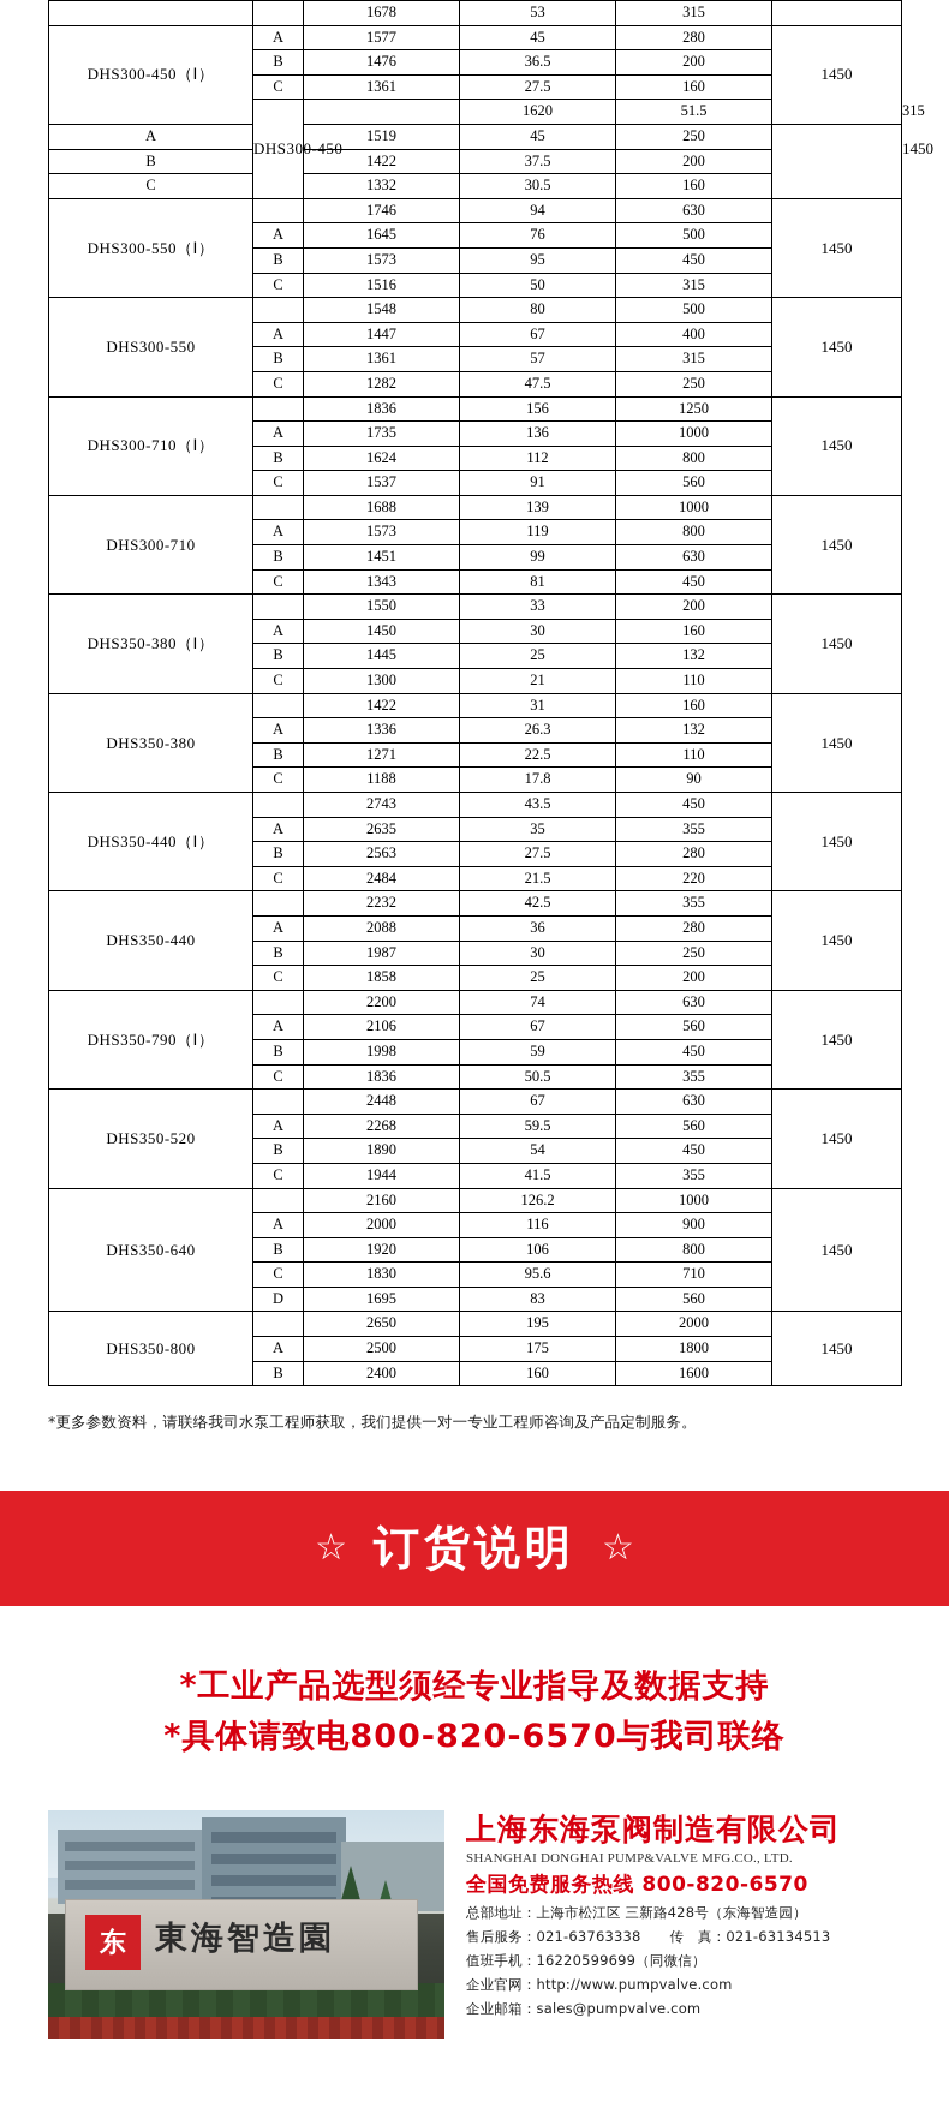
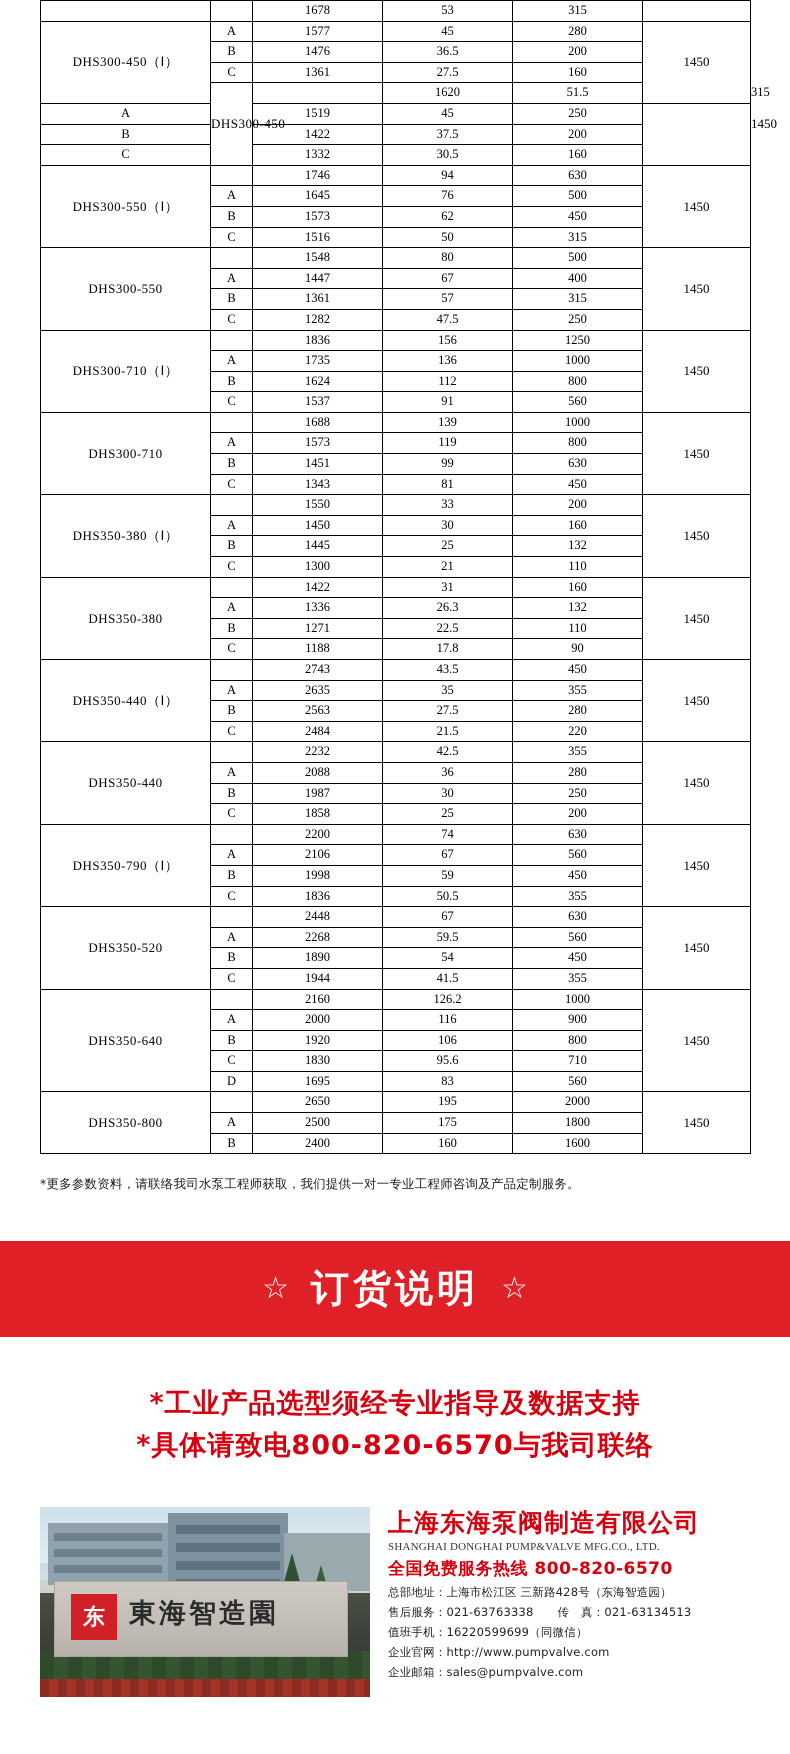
  		1678	53	315
  DHS300-450（Ⅰ）	A	1577	45	280	1450
  B	1476	36.5	200
  C	1361	27.5	160
  DHS300-450		1620	51.5	315	1450
  A	1519	45	250
  B	1422	37.5	200
  C	1332	30.5	160
  DHS300-550（Ⅰ）		1746	94	630	1450
  A	1645	76	500
- B	1573	95	450
+ B	1573	62	450
  C	1516	50	315
  DHS300-550		1548	80	500	1450
  A	1447	67	400
  B	1361	57	315
  C	1282	47.5	250
  DHS300-710（Ⅰ）		1836	156	1250	1450
  A	1735	136	1000
  B	1624	112	800
  C	1537	91	560
  DHS300-710		1688	139	1000	1450
  A	1573	119	800
  B	1451	99	630
  C	1343	81	450
  DHS350-380（Ⅰ）		1550	33	200	1450
  A	1450	30	160
  B	1445	25	132
  C	1300	21	110
  DHS350-380		1422	31	160	1450
  A	1336	26.3	132
  B	1271	22.5	110
  C	1188	17.8	90
  DHS350-440（Ⅰ）		2743	43.5	450	1450
  A	2635	35	355
  B	2563	27.5	280
  C	2484	21.5	220
  DHS350-440		2232	42.5	355	1450
  A	2088	36	280
  B	1987	30	250
  C	1858	25	200
  DHS350-790（Ⅰ）		2200	74	630	1450
  A	2106	67	560
  B	1998	59	450
  C	1836	50.5	355
  DHS350-520		2448	67	630	1450
  A	2268	59.5	560
  B	1890	54	450
  C	1944	41.5	355
  DHS350-640		2160	126.2	1000	1450
  A	2000	116	900
  B	1920	106	800
  C	1830	95.6	710
  D	1695	83	560
  DHS350-800		2650	195	2000	1450
  A	2500	175	1800
  B	2400	160	1600
  *更多参数资料，请联络我司水泵工程师获取，我们提供一对一专业工程师咨询及产品定制服务。
  ☆
  订货说明
  ☆
  *工业产品选型须经专业指导及数据支持
  *具体请致电800-820-6570与我司联络
  东
  東海智造園
  上海东海泵阀制造有限公司
  SHANGHAI DONGHAI PUMP&VALVE MFG.CO., LTD.
  全国免费服务热线 800-820-6570
  总部地址：上海市松江区 三新路428号（东海智造园）
  售后服务：021-63763338 传 真：021-63134513
  值班手机：16220599699（同微信）
  企业官网：http://www.pumpvalve.com
  企业邮箱：sales@pumpvalve.com
